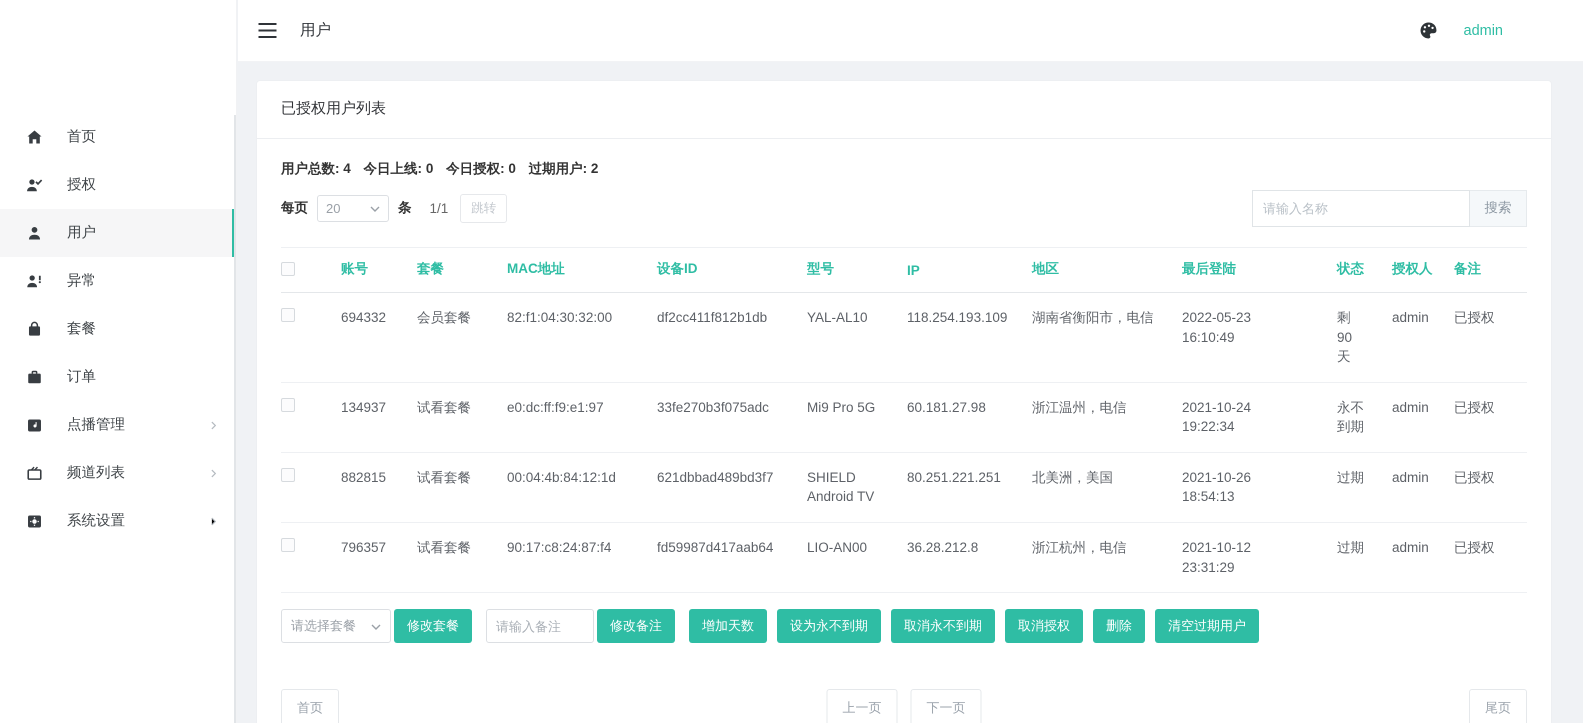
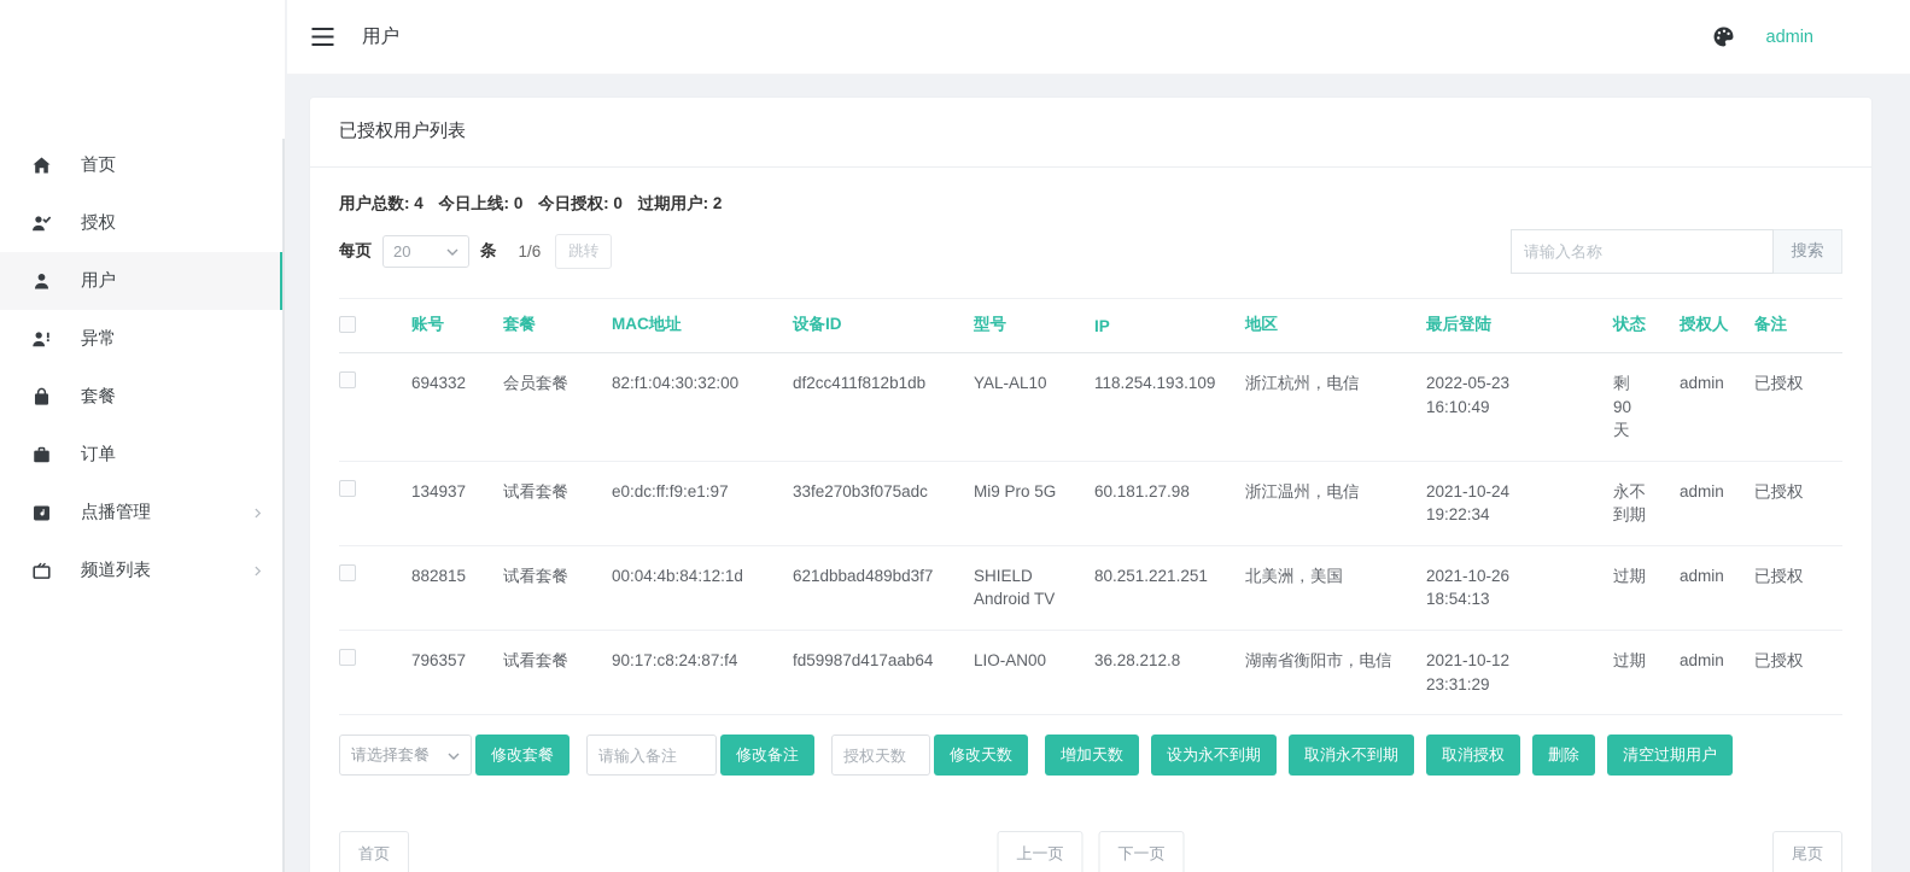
  首页
  授权
  用户
  异常
  套餐
  订单
  点播管理
  频道列表
- 系统设置
  用户
  admin
  已授权用户列表
  用户总数: 4 今日上线: 0 今日授权: 0 过期用户: 2
  每页
  20
  条
- 1/1
+ 1/6
  跳转
  请输入名称
  搜索
  	账号	套餐	MAC地址	设备ID	型号	IP	地区	最后登陆	状态	授权人	备注
- 	694332	会员套餐	82:f1:04:30:32:00	df2cc411f812b1db	YAL-AL10	118.254.193.109	湖南省衡阳市，电信	2022-05-23 16:10:49	剩 90 天	admin	已授权
+ 	694332	会员套餐	82:f1:04:30:32:00	df2cc411f812b1db	YAL-AL10	118.254.193.109	浙江杭州，电信	2022-05-23 16:10:49	剩 90 天	admin	已授权
  	134937	试看套餐	e0:dc:ff:f9:e1:97	33fe270b3f075adc	Mi9 Pro 5G	60.181.27.98	浙江温州，电信	2021-10-24 19:22:34	永不 到期	admin	已授权
  	882815	试看套餐	00:04:4b:84:12:1d	621dbbad489bd3f7	SHIELD Android TV	80.251.221.251	北美洲，美国	2021-10-26 18:54:13	过期	admin	已授权
- 	796357	试看套餐	90:17:c8:24:87:f4	fd59987d417aab64	LIO-AN00	36.28.212.8	浙江杭州，电信	2021-10-12 23:31:29	过期	admin	已授权
+ 	796357	试看套餐	90:17:c8:24:87:f4	fd59987d417aab64	LIO-AN00	36.28.212.8	湖南省衡阳市，电信	2021-10-12 23:31:29	过期	admin	已授权
  请选择套餐
  修改套餐
  请输入备注
  修改备注
+ 授权天数
+ 修改天数
  增加天数
  设为永不到期
  取消永不到期
  取消授权
  删除
  清空过期用户
  首页
  上一页
  下一页
  尾页
